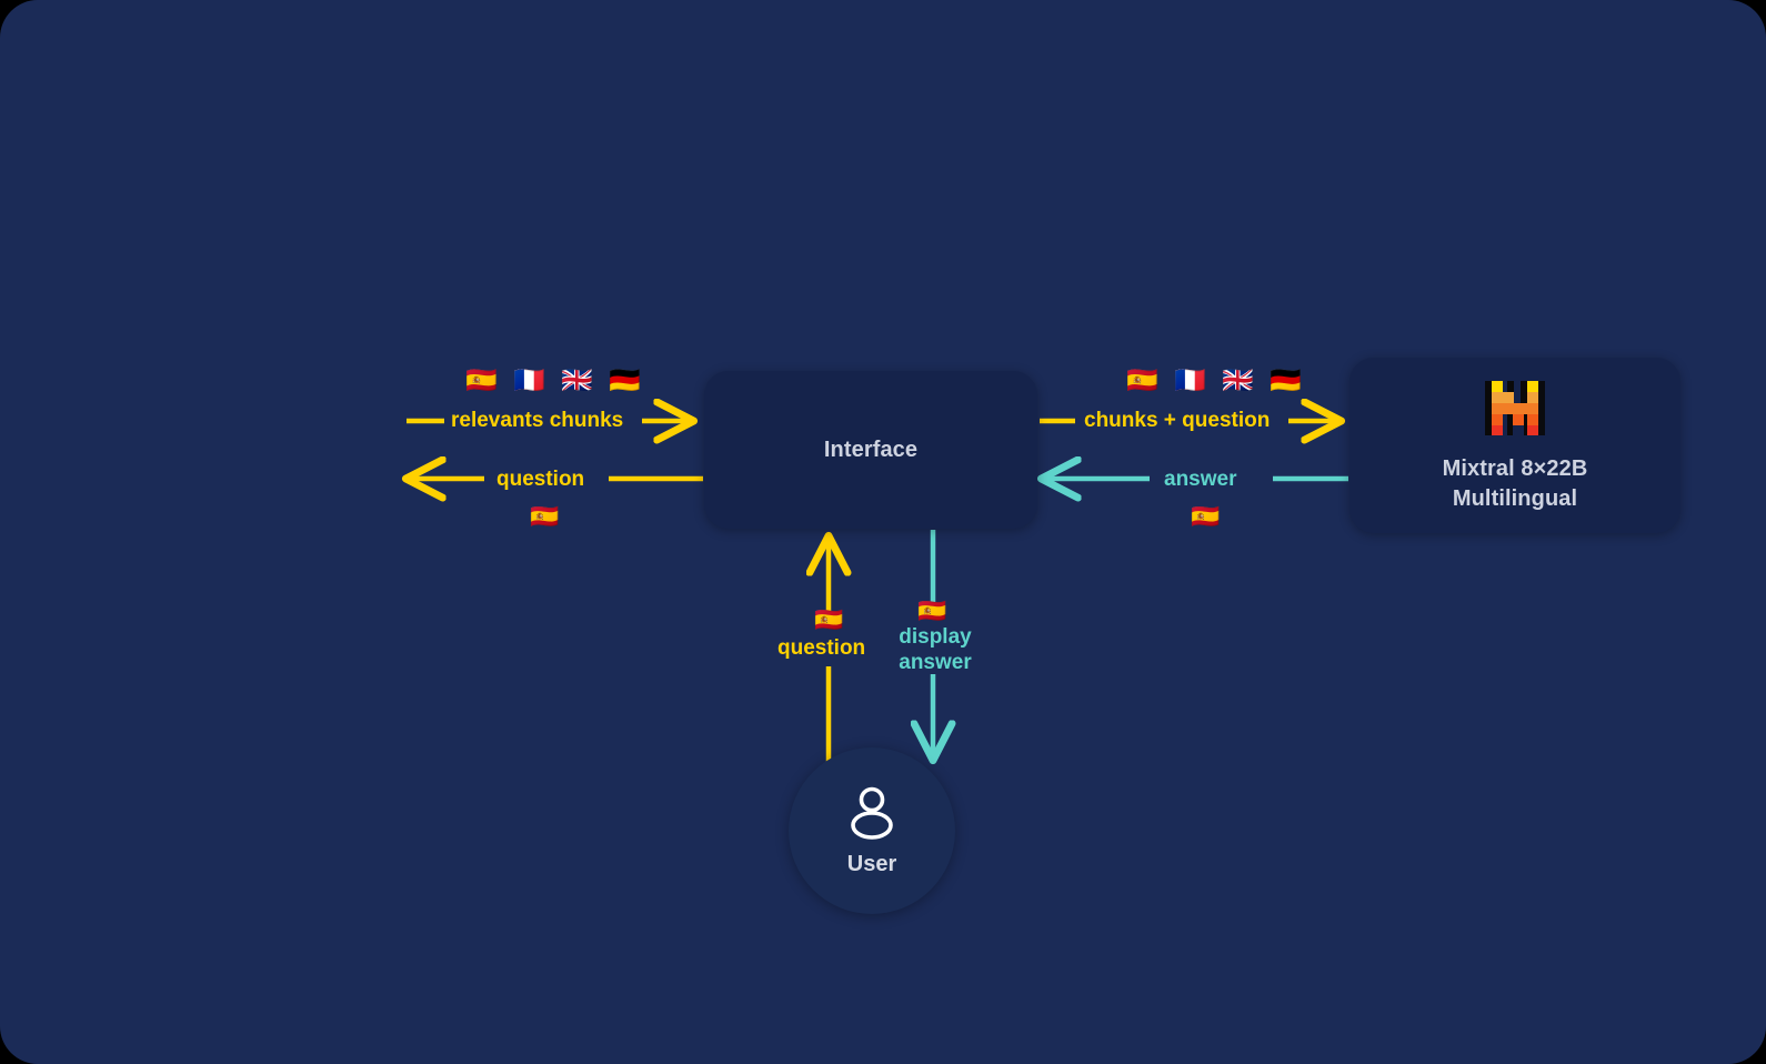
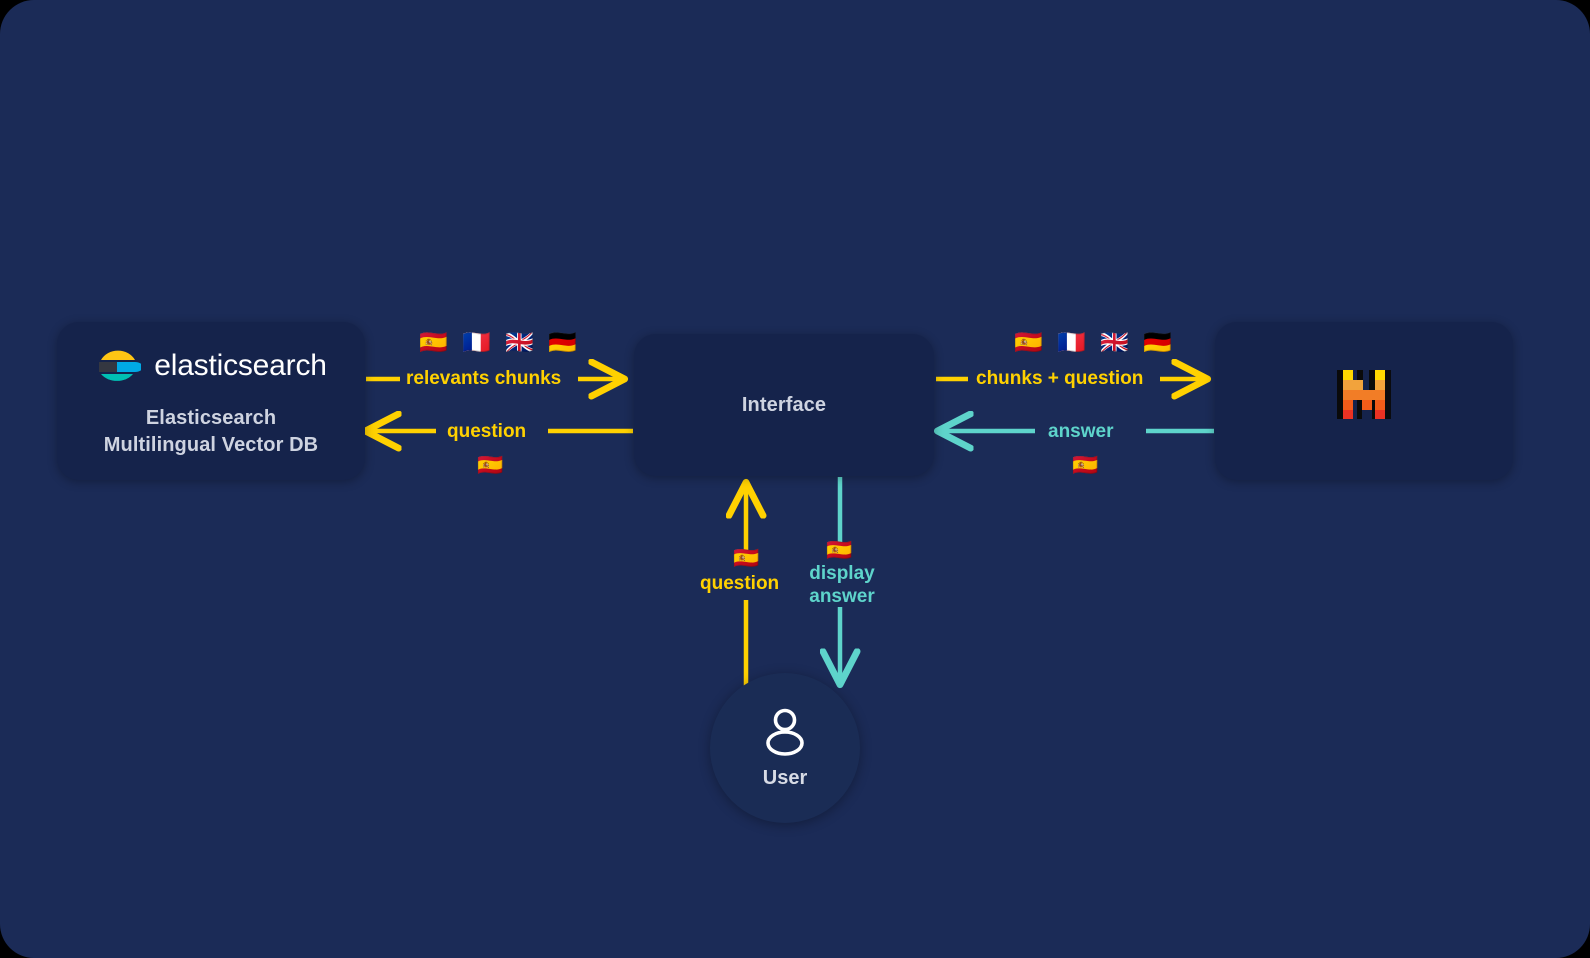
+ elasticsearch
+ Elasticsearch
+ Multilingual Vector DB
  Interface
- Mixtral 8×22B
- Multilingual
  User
  🇪🇸 🇫🇷 🇬🇧 🇩🇪
  relevants chunks
  question
  🇪🇸
  🇪🇸 🇫🇷 🇬🇧 🇩🇪
  chunks + question
  answer
  🇪🇸
  🇪🇸
  question
  🇪🇸
  display
  answer
